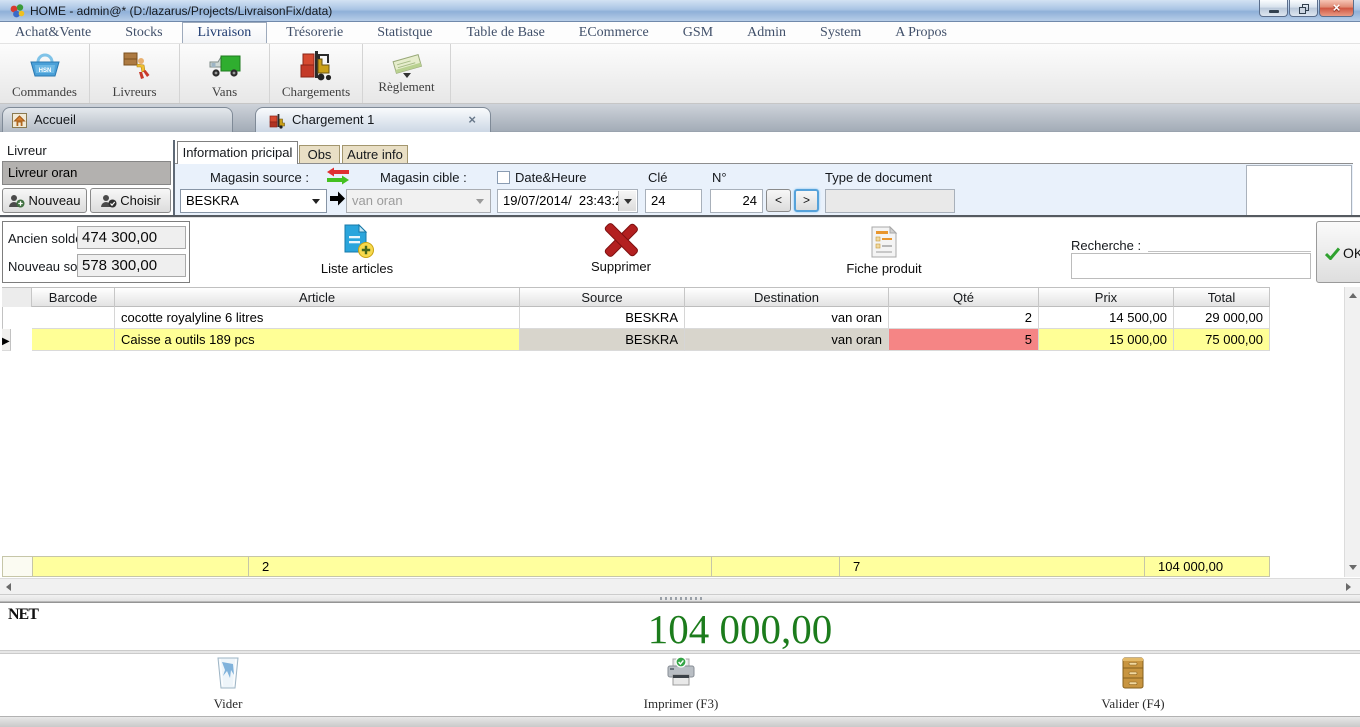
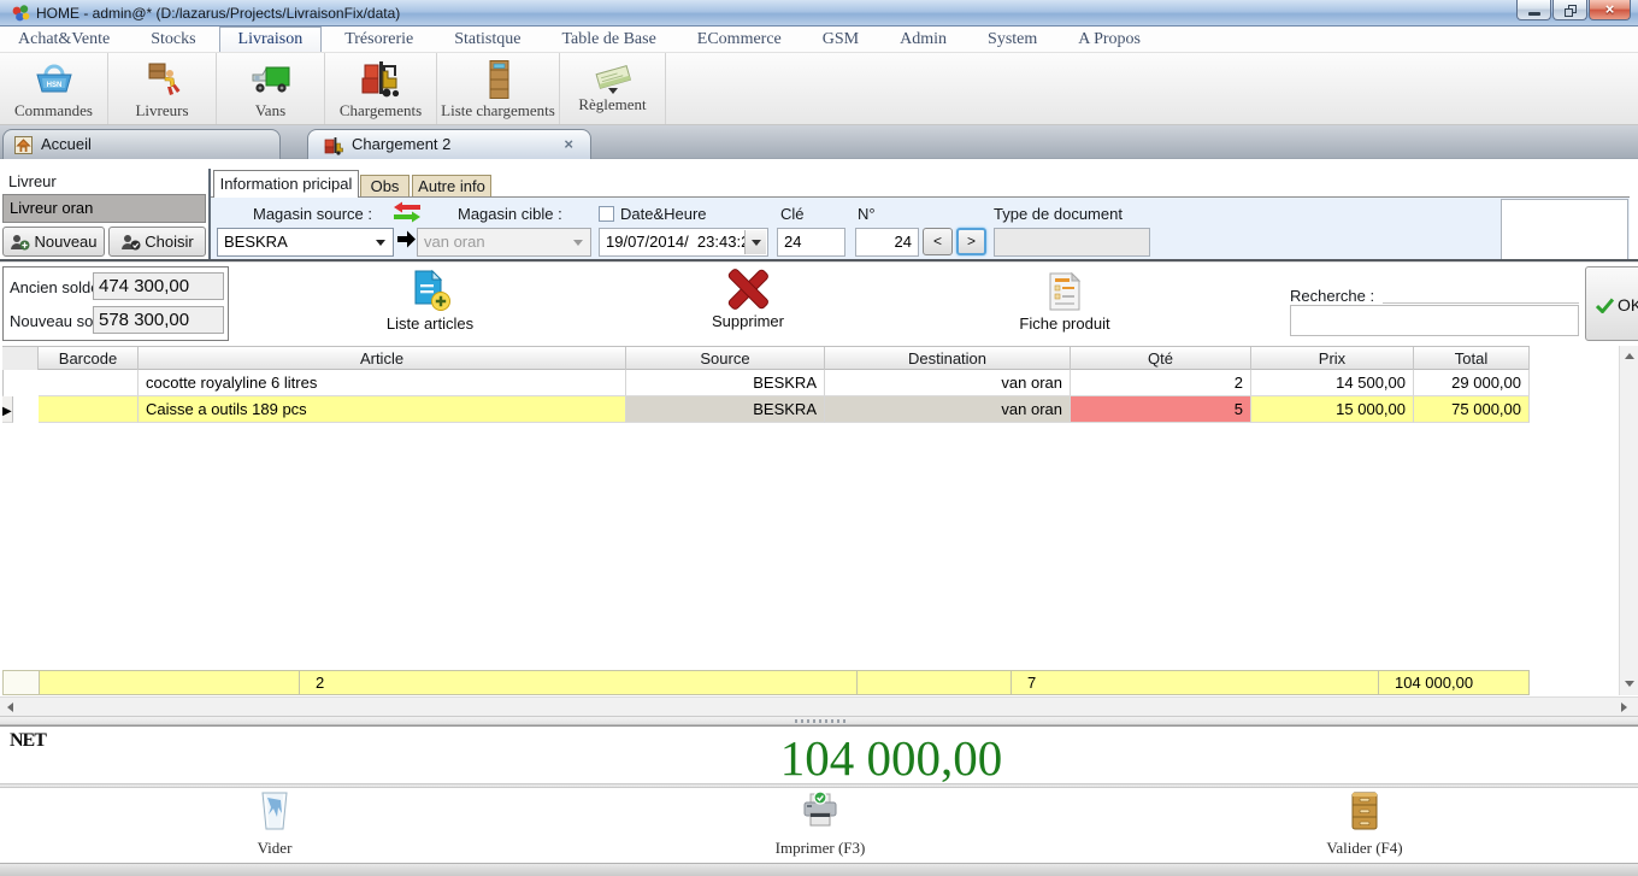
  HOME - admin@* (D:/lazarus/Projects/LivraisonFix/data)
  ×
  Achat&Vente Stocks Livraison Trésorerie Statistque Table de Base ECommerce GSM Admin System A Propos
  Commandes
  Livreurs
  Vans
  Chargements
+ Liste chargements
  Règlement
  Accueil
- Chargement 1
+ Chargement 2
  ×
  Livreur
  Livreur oran
  Nouveau
  Choisir
  Information pricipal
  Obs
  Autre info
  Magasin source :
  Magasin cible :
  Date&Heure
  Clé
  N°
  Type de document
  BESKRA
  van oran
  19/07/2014/ 23:43:
  24
  24
  <
  >
  Ancien sold
  474 300,00
  Nouveau so
  578 300,00
  Liste articles
  Supprimer
  Fiche produit
  Recherche :
  OK
  Barcode
  Article
  Source
  Destination
  Qté
  Prix
  Total
  cocotte royalyline 6 litres
  BESKRA
  van oran
  2
  14 500,00
  29 000,00
  ▶
  Caisse a outils 189 pcs
  BESKRA
  van oran
  5
  15 000,00
  75 000,00
  2
  7
  104 000,00
  NET
  104 000,00
  Vider
  Imprimer (F3)
  Valider (F4)
